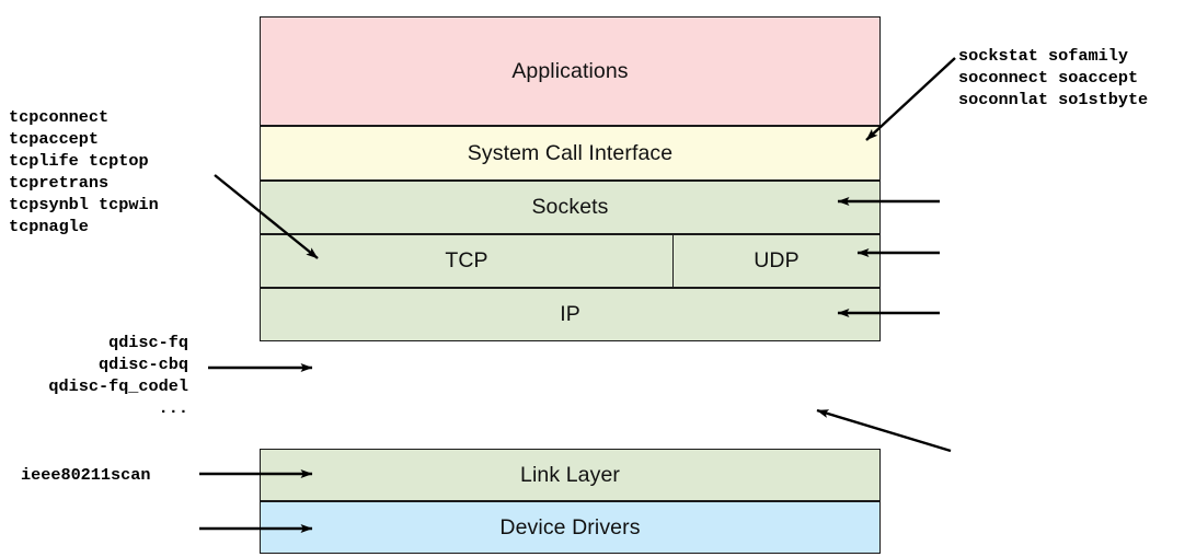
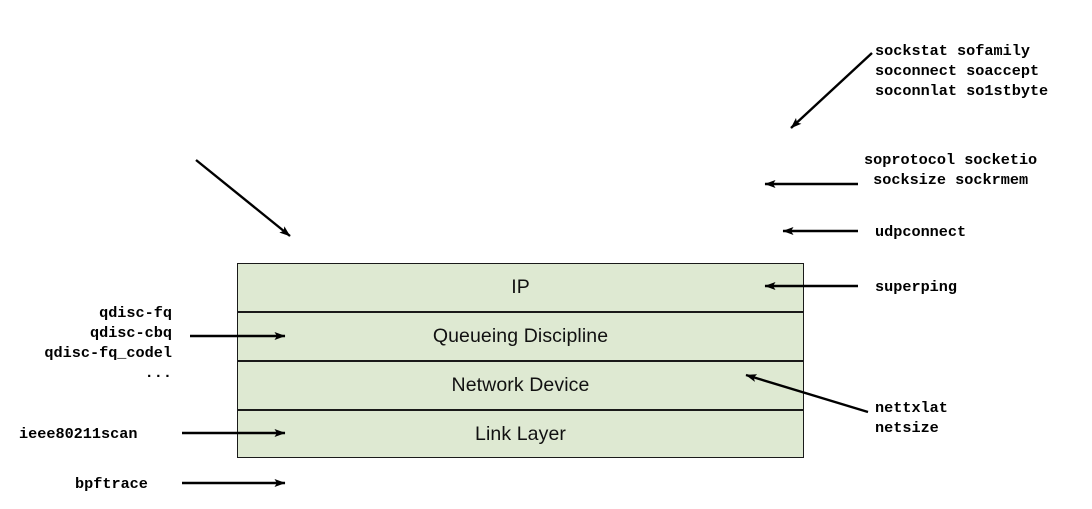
- Applications
- System Call Interface
- Sockets
- TCP
- UDP
  IP
+ Queueing Discipline
+ Network Device
  Link Layer
- Device Drivers
- tcpconnect
- tcpaccept
- tcplife tcptop
- tcpretrans
- tcpsynbl tcpwin
- tcpnagle
  qdisc-fq
  qdisc-cbq
  qdisc-fq_codel
  ...
  ieee80211scan
+ bpftrace
  sockstat sofamily
  soconnect soaccept
  soconnlat so1stbyte
+ soprotocol socketio
+ socksize sockrmem
+ udpconnect
+ superping
+ nettxlat
+ netsize
